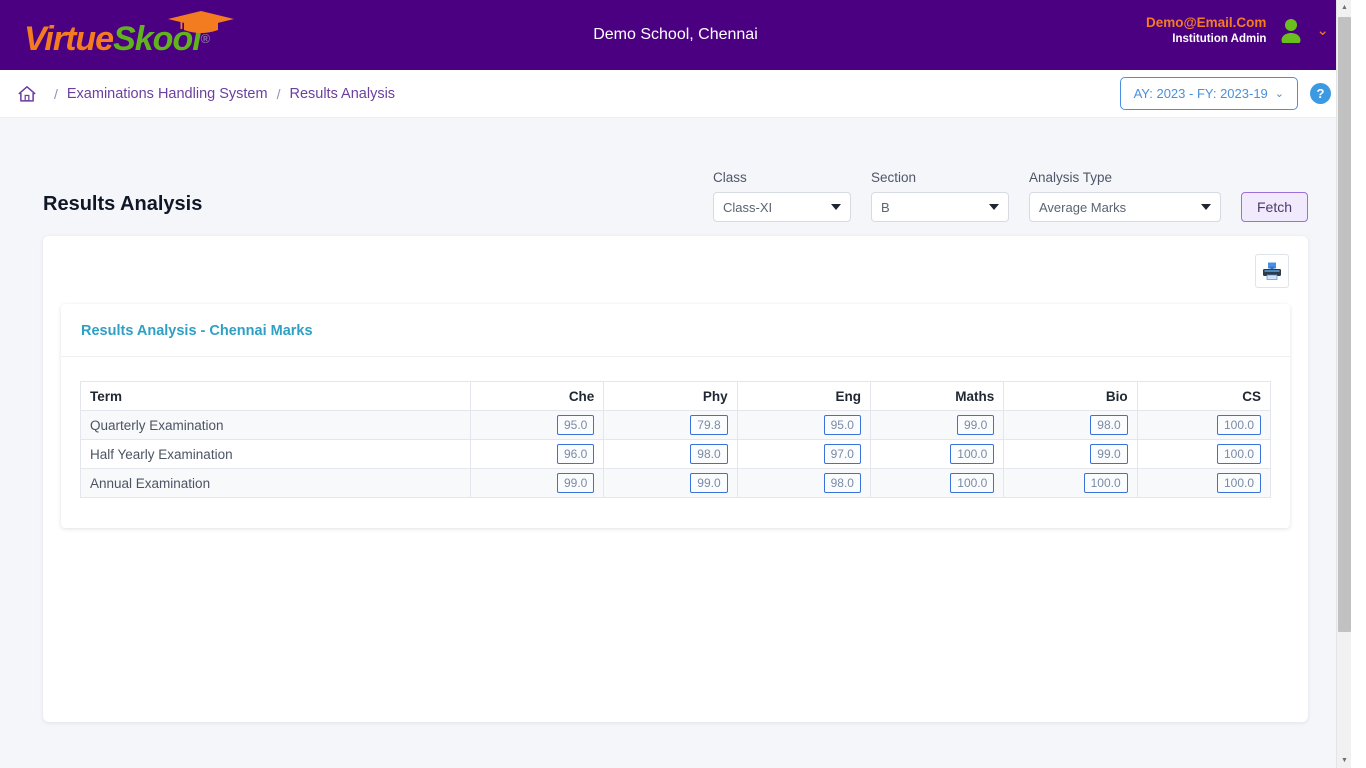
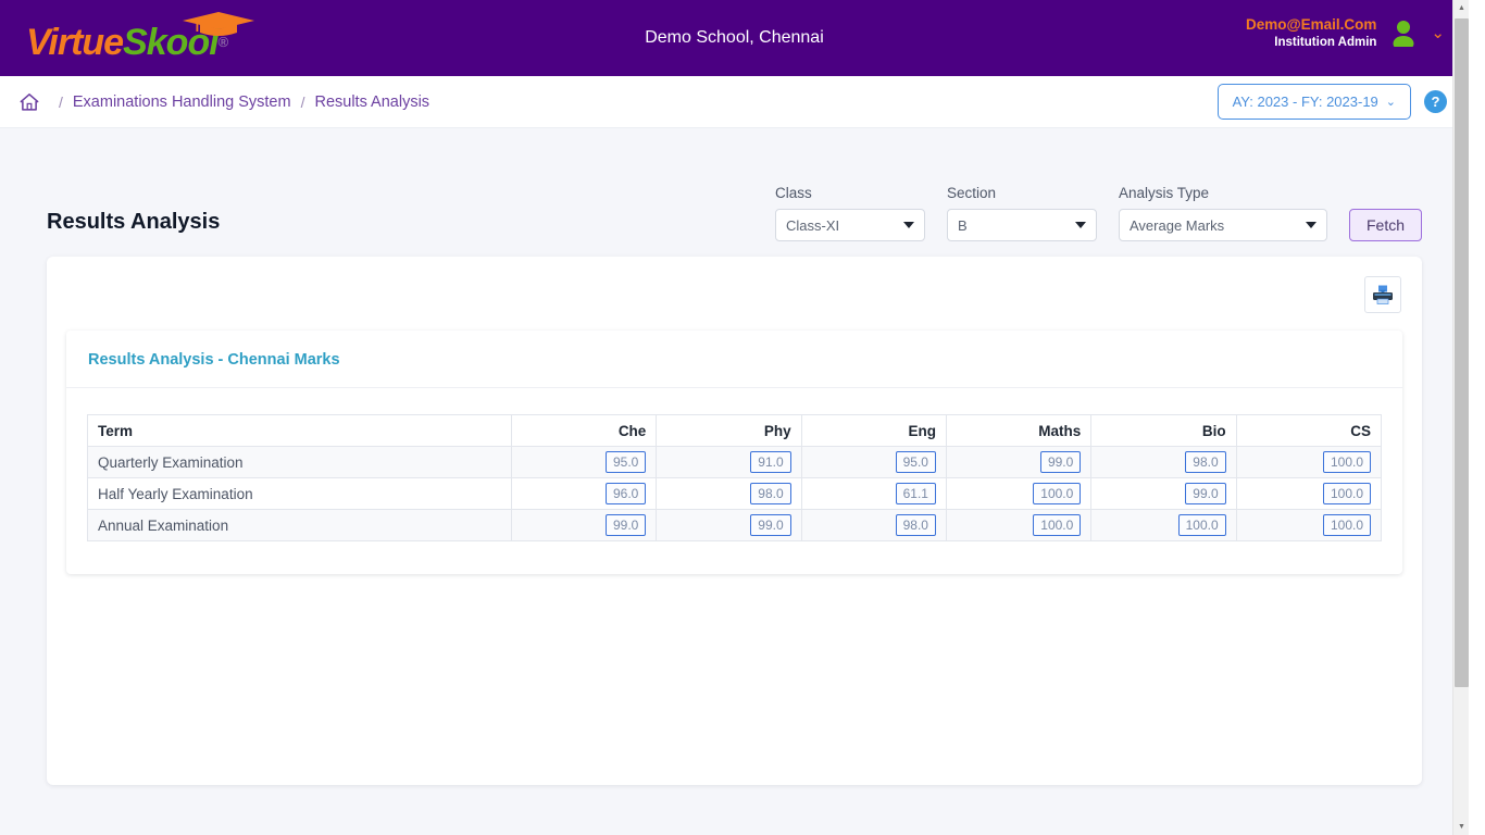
  VirtueSkool®
  Demo School, Chennai
  Demo@Email.Com
  Institution Admin
  ⌄
  /
  Examinations Handling System
  /
  Results Analysis
  AY: 2023 - FY: 2023-19
  ⌄
  ?
  Results Analysis
  Class
  Class-XI
  Section
  B
  Analysis Type
  Average Marks
  Fetch
  Results Analysis - Chennai Marks
  Term	Che	Phy	Eng	Maths	Bio	CS
- Quarterly Examination	95.0	79.8	95.0	99.0	98.0	100.0
+ Quarterly Examination	95.0	91.0	95.0	99.0	98.0	100.0
- Half Yearly Examination	96.0	98.0	97.0	100.0	99.0	100.0
+ Half Yearly Examination	96.0	98.0	61.1	100.0	99.0	100.0
  Annual Examination	99.0	99.0	98.0	100.0	100.0	100.0
